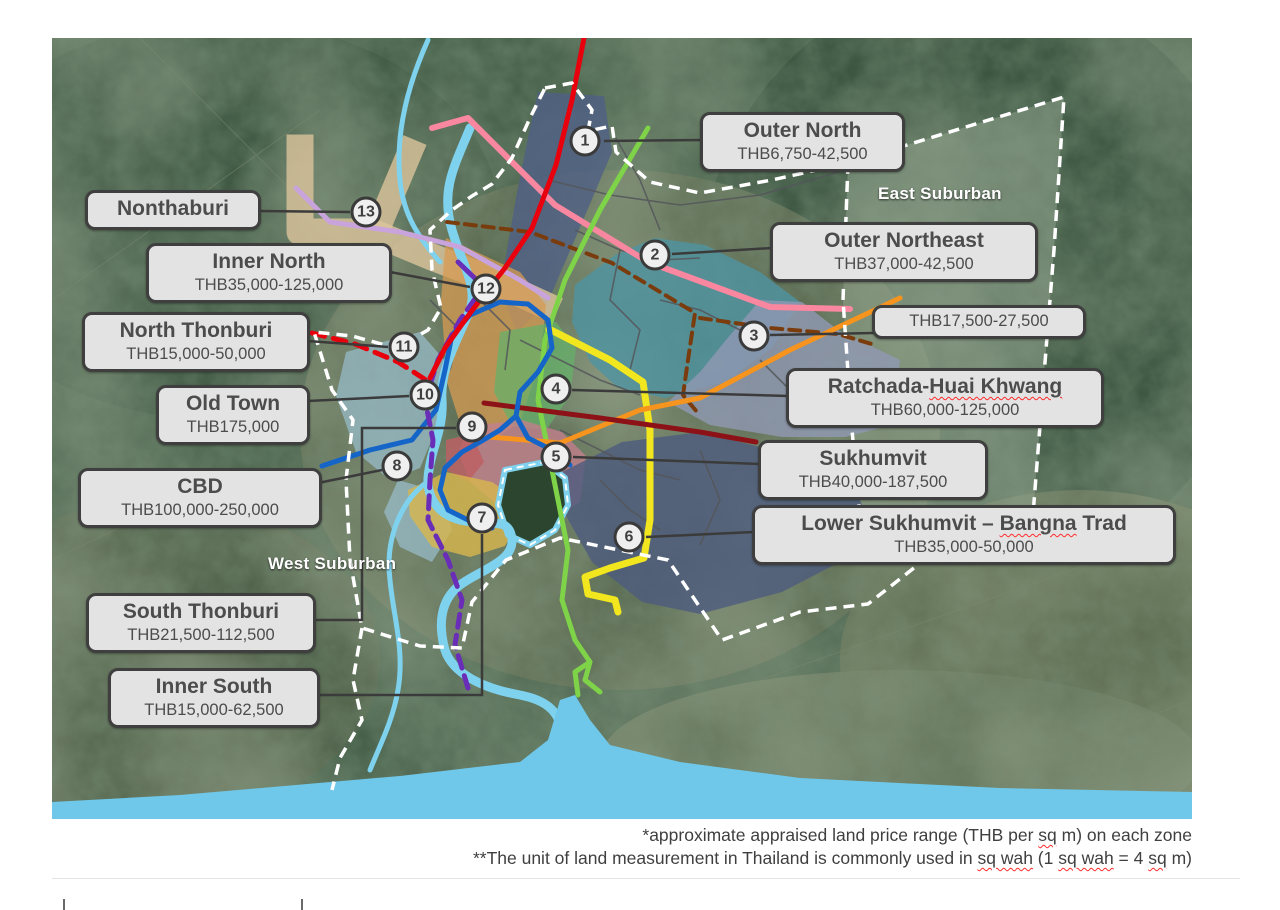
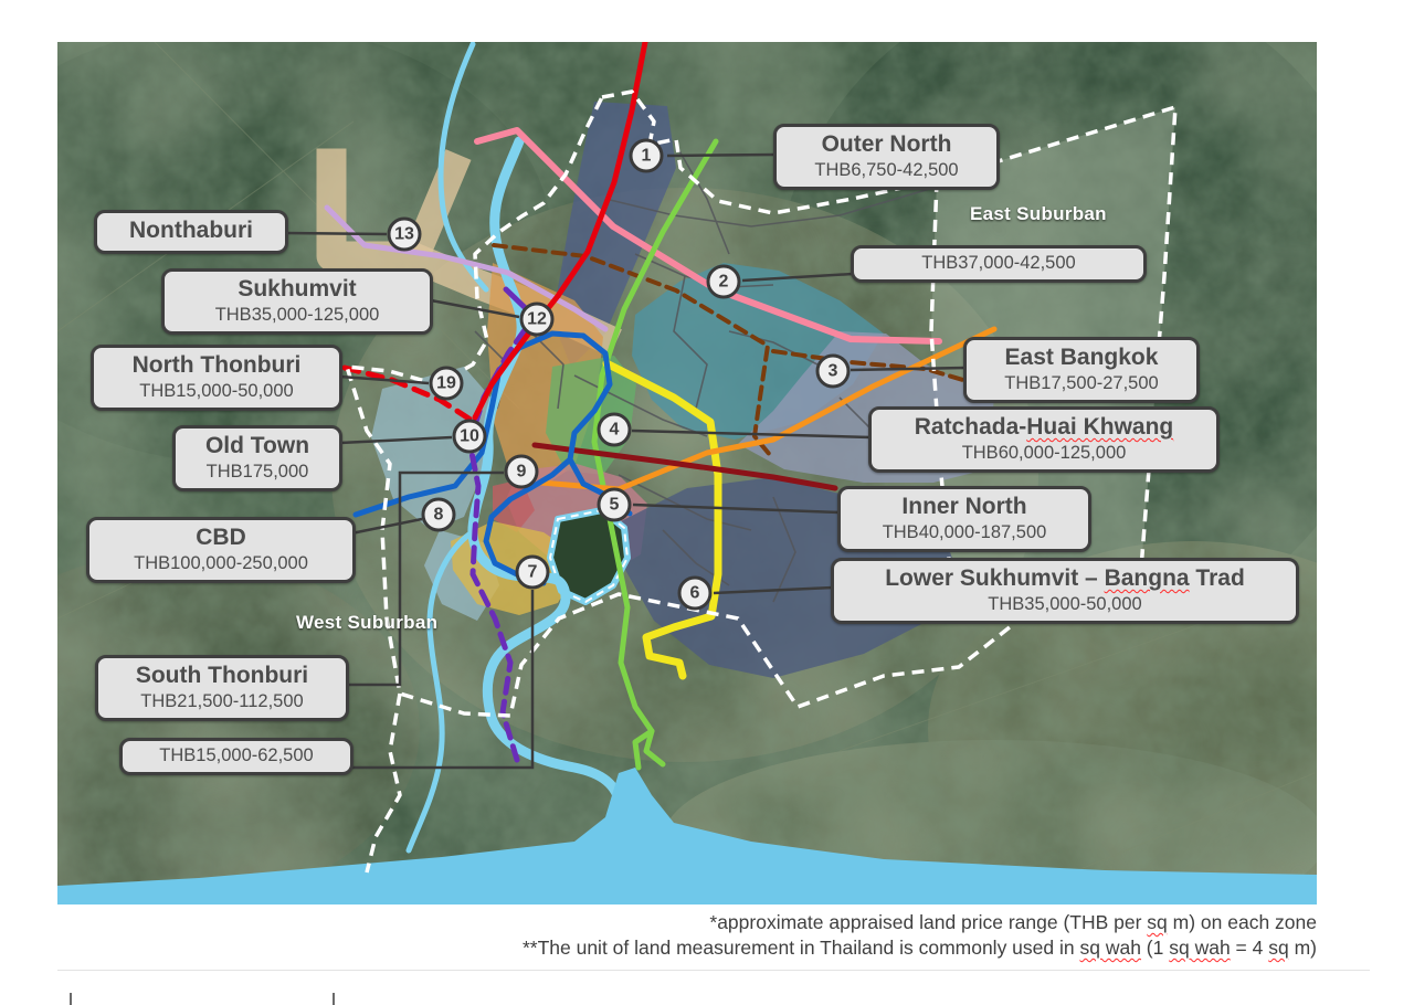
  East Suburban
  West Suburban
  1
  2
  3
  4
  5
  6
  7
  8
  9
  10
- 11
+ 19
  12
  13
  Outer North
  THB6,750-42,500
- Outer Northeast
  THB37,000-42,500
+ East Bangkok
  THB17,500-27,500
  Ratchada-Huai Khwang
  THB60,000-125,000
- Sukhumvit
+ Inner North
  THB40,000-187,500
  Lower Sukhumvit – Bangna Trad
  THB35,000-50,000
  Nonthaburi
- Inner North
+ Sukhumvit
  THB35,000-125,000
  North Thonburi
  THB15,000-50,000
  Old Town
  THB175,000
  CBD
  THB100,000-250,000
  South Thonburi
  THB21,500-112,500
- Inner South
  THB15,000-62,500
  *approximate appraised land price range (THB per sq m) on each zone
  **The unit of land measurement in Thailand is commonly used in sq wah (1 sq wah = 4 sq m)
